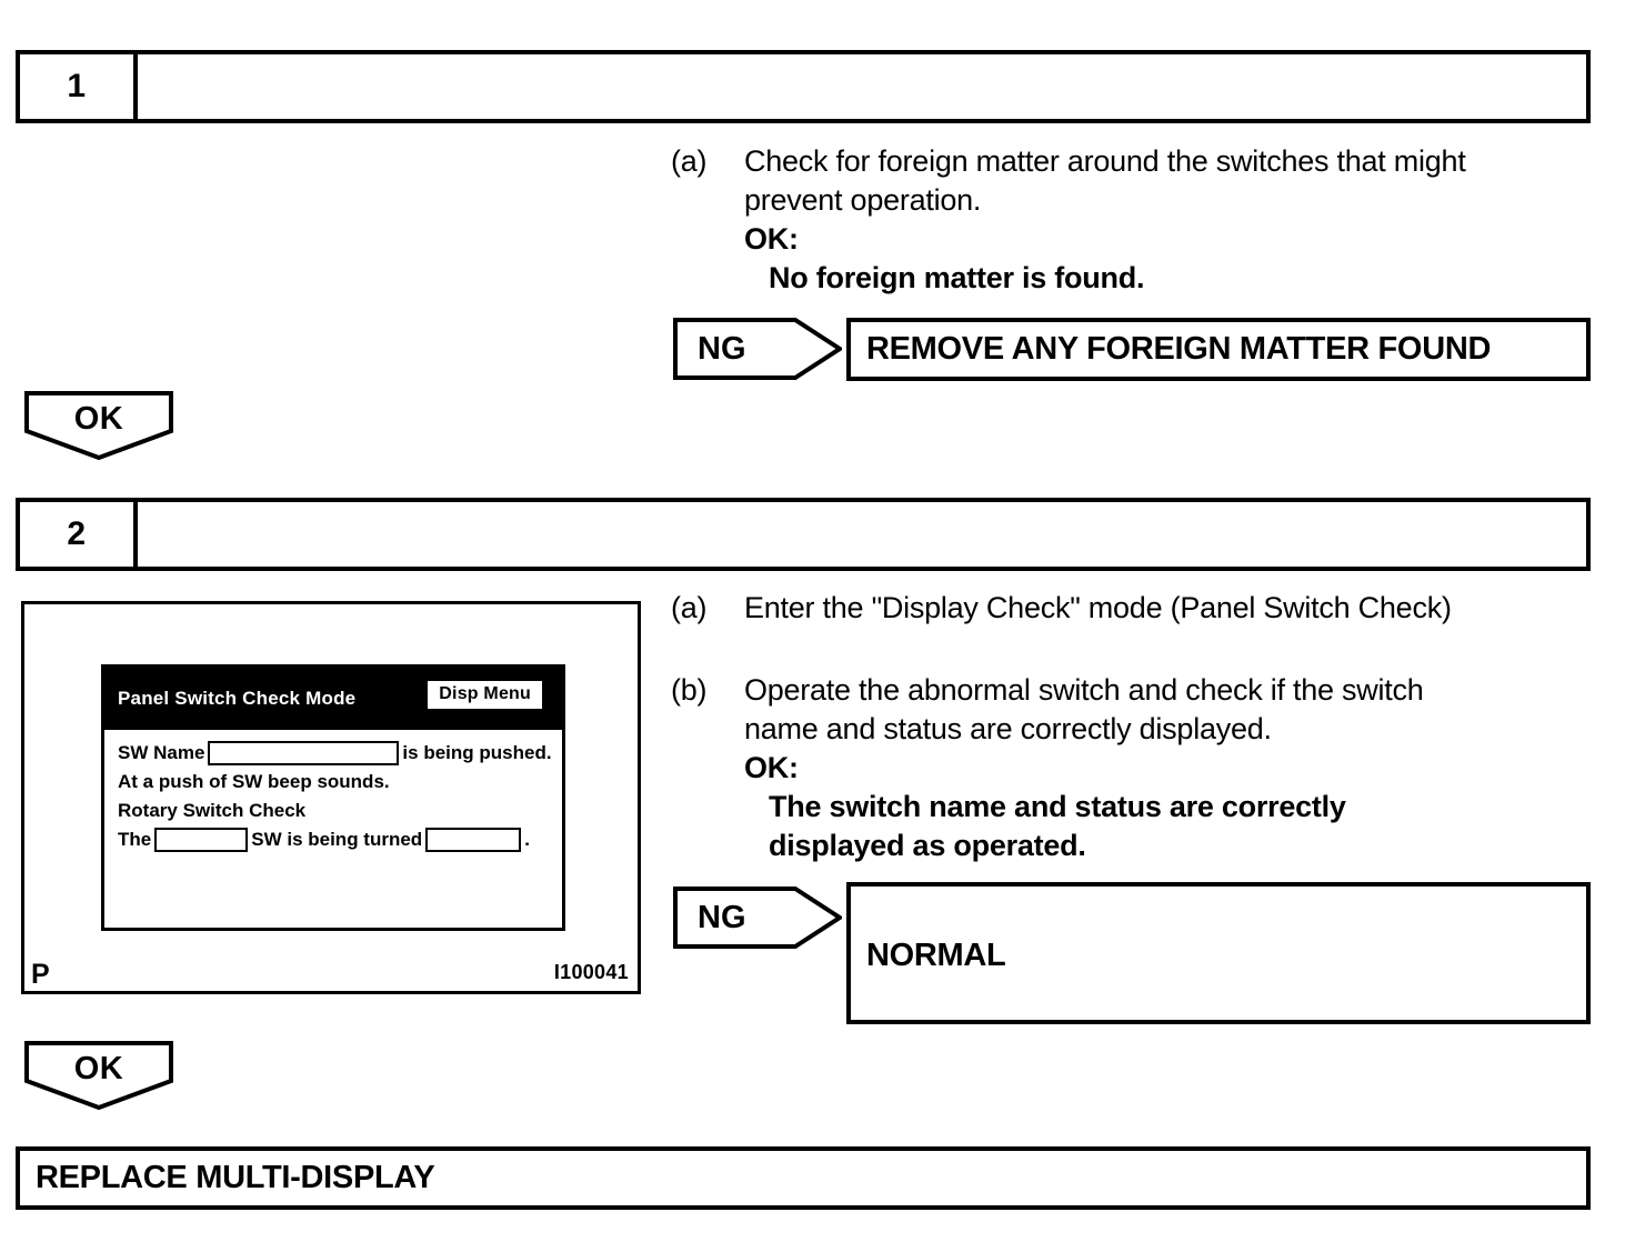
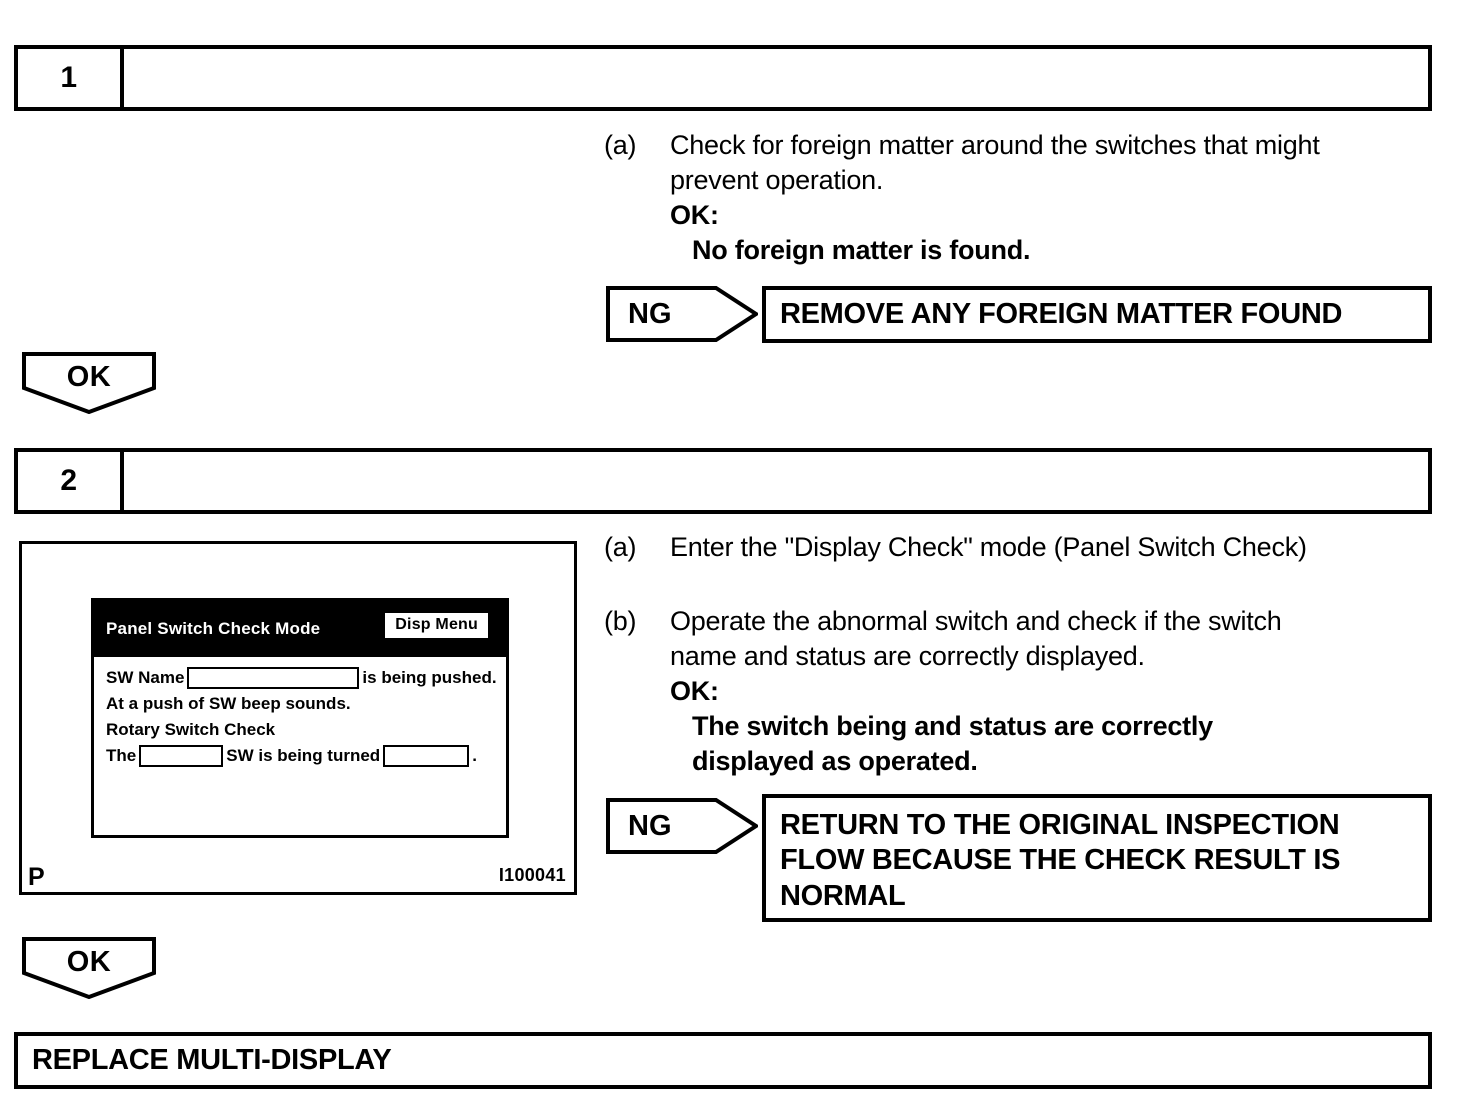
  1
  (a)
  Check for foreign matter around the switches that might
  prevent operation.
  OK:
  No foreign matter is found.
  NG
  REMOVE ANY FOREIGN MATTER FOUND
  OK
  2
  Panel Switch Check Mode
  Disp Menu
  SW Name
  is being pushed.
  At a push of SW beep sounds.
  Rotary Switch Check
  The
  SW is being turned
  .
  P
  I100041
  (a)
  Enter the "Display Check" mode (Panel Switch Check)
  (b)
  Operate the abnormal switch and check if the switch
  name and status are correctly displayed.
  OK:
- The switch name and status are correctly
+ The switch being and status are correctly
  displayed as operated.
  NG
+ RETURN TO THE ORIGINAL INSPECTION
+ FLOW BECAUSE THE CHECK RESULT IS
  NORMAL
  OK
  REPLACE MULTI-DISPLAY
